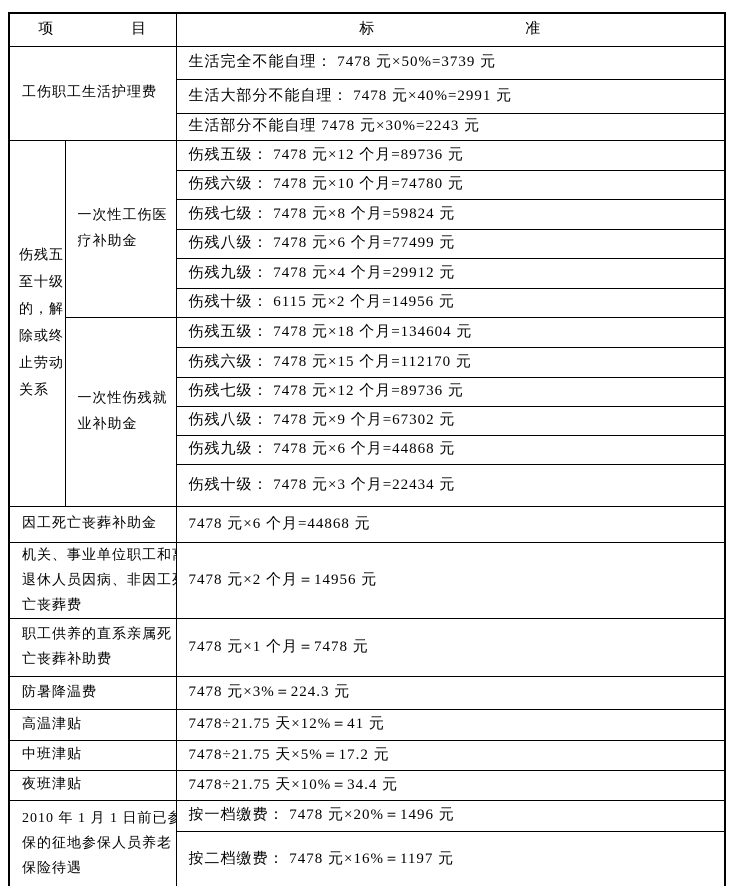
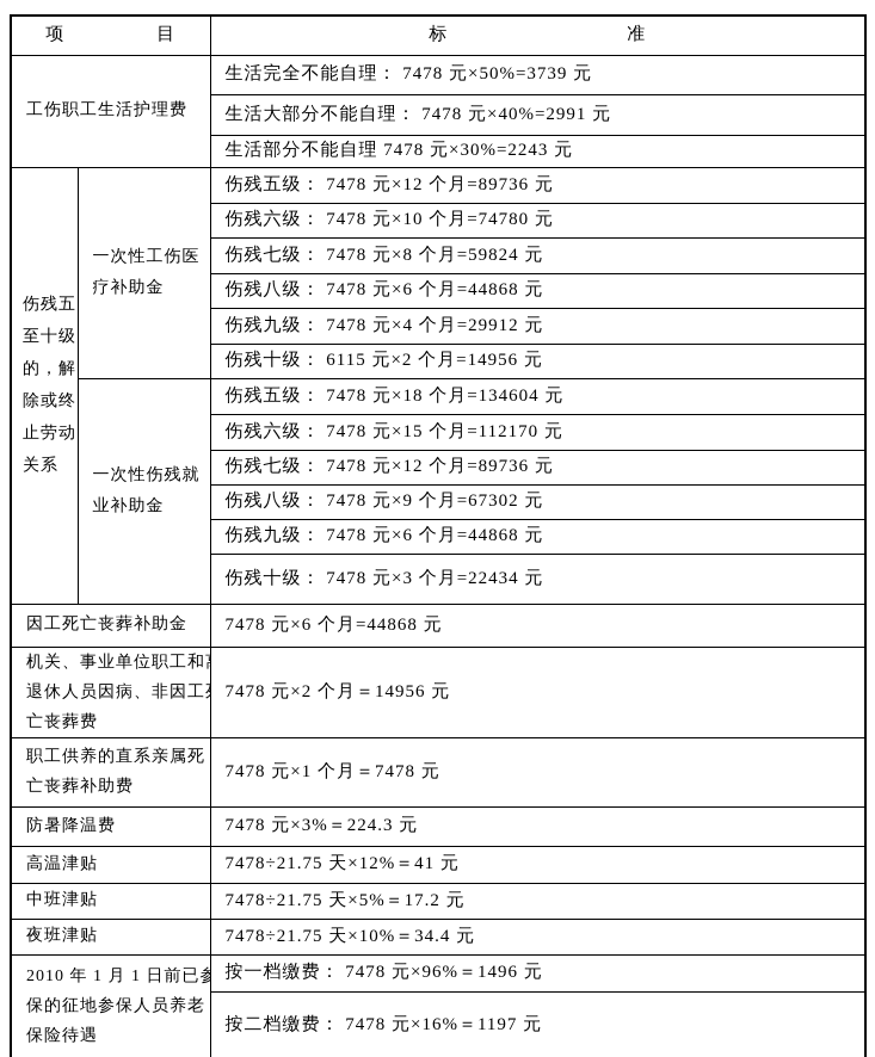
  项 目	标 准
  工伤职工生活护理费	生活完全不能自理： 7478 元×50%=3739 元
  生活大部分不能自理： 7478 元×40%=2991 元
  生活部分不能自理 7478 元×30%=2243 元
  伤残五 至十级 的，解 除或终 止劳动 关系	一次性工伤医 疗补助金	伤残五级： 7478 元×12 个月=89736 元
  伤残六级： 7478 元×10 个月=74780 元
  伤残七级： 7478 元×8 个月=59824 元
- 伤残八级： 7478 元×6 个月=77499 元
+ 伤残八级： 7478 元×6 个月=44868 元
  伤残九级： 7478 元×4 个月=29912 元
  伤残十级： 6115 元×2 个月=14956 元
  一次性伤残就 业补助金	伤残五级： 7478 元×18 个月=134604 元
  伤残六级： 7478 元×15 个月=112170 元
  伤残七级： 7478 元×12 个月=89736 元
  伤残八级： 7478 元×9 个月=67302 元
  伤残九级： 7478 元×6 个月=44868 元
  伤残十级： 7478 元×3 个月=22434 元
  因工死亡丧葬补助金	7478 元×6 个月=44868 元
  机关、事业单位职工和 退休人员因病、非因工 亡丧葬费	7478 元×2 个月＝14956 元
  职工供养的直系亲属死 亡丧葬补助费	7478 元×1 个月＝7478 元
  防暑降温费	7478 元×3%＝224.3 元
  高温津贴	7478÷21.75 天×12%＝41 元
  中班津贴	7478÷21.75 天×5%＝17.2 元
  夜班津贴	7478÷21.75 天×10%＝34.4 元
- 2010 年 1 月 1 日前已参 保的征地参保人员养老 保险待遇	按一档缴费： 7478 元×20%＝1496 元
+ 2010 年 1 月 1 日前已参 保的征地参保人员养老 保险待遇	按一档缴费： 7478 元×96%＝1496 元
  按二档缴费： 7478 元×16%＝1197 元
